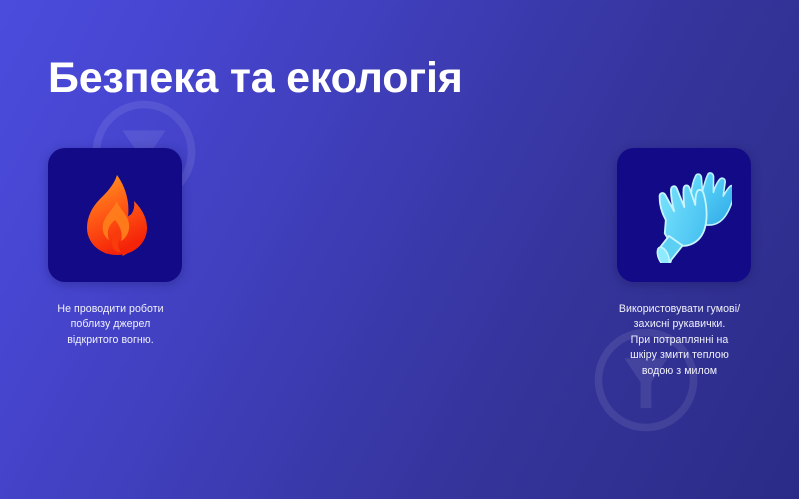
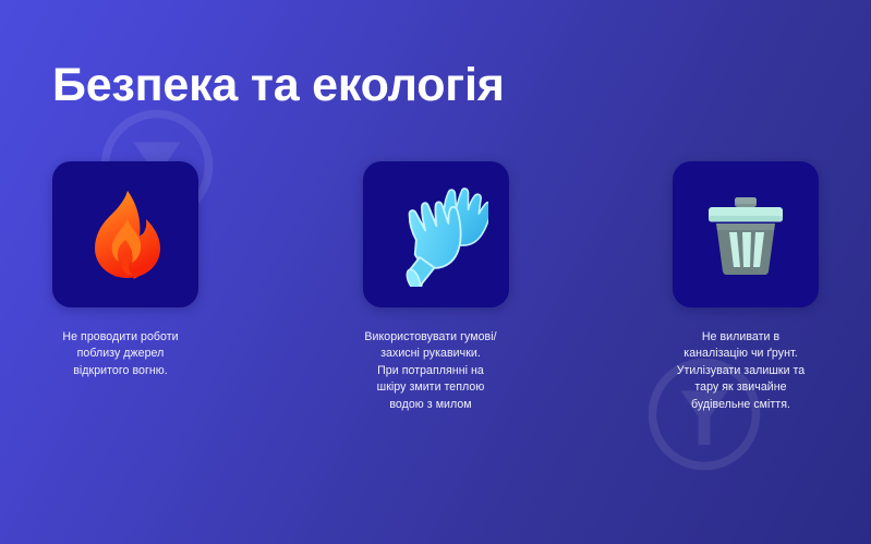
  Безпека та екологія
  Не проводити роботи
  поблизу джерел
  відкритого вогню.
  Використовувати гумові/
  захисні рукавички.
  При потраплянні на
  шкіру змити теплою
  водою з милом
+ Не виливати в
+ каналізацію чи ґрунт.
+ Утилізувати залишки та
+ тару як звичайне
+ будівельне сміття.
